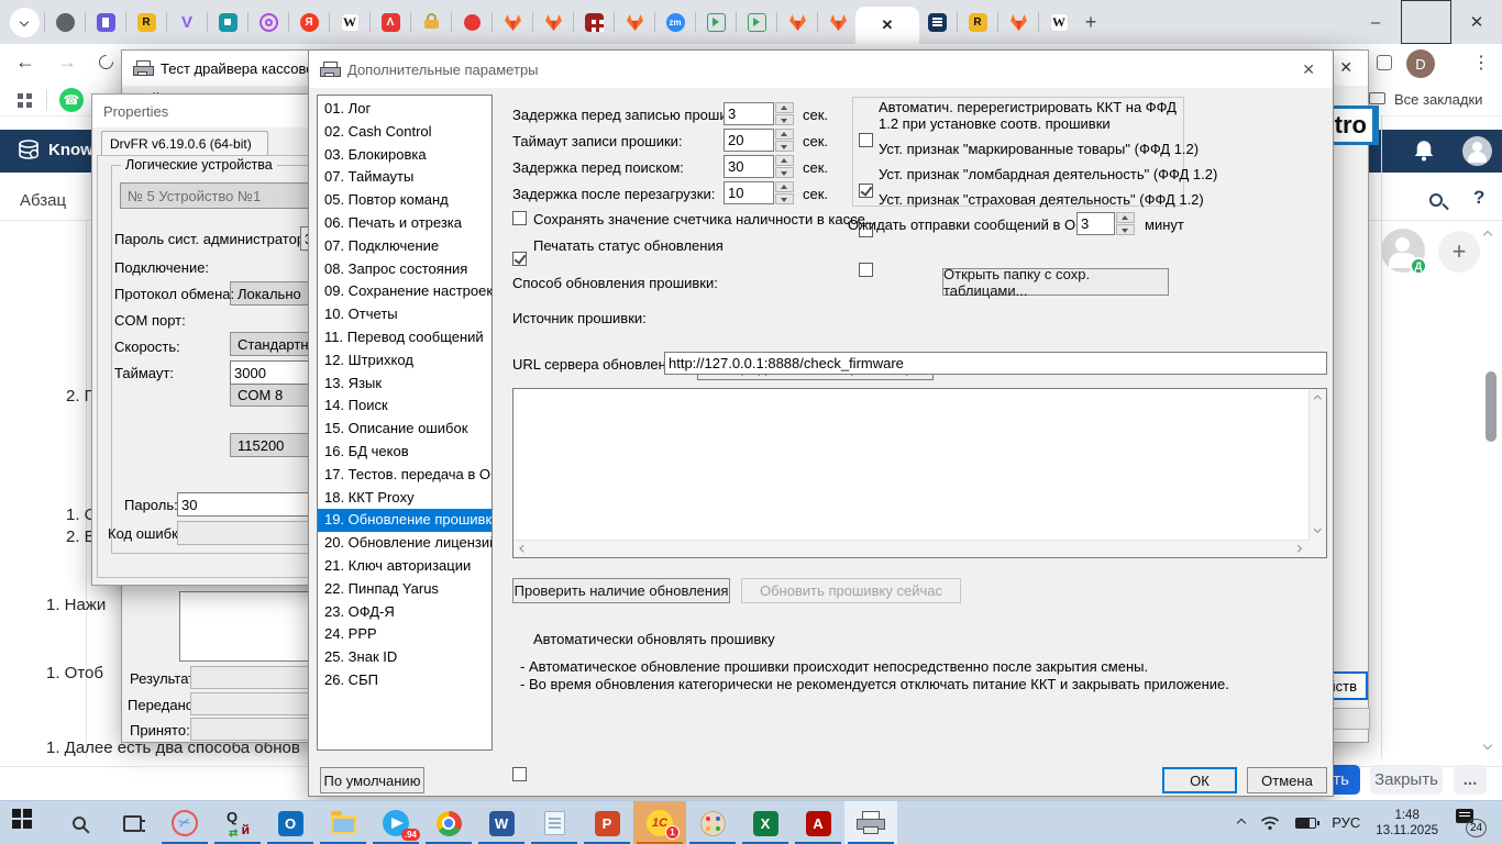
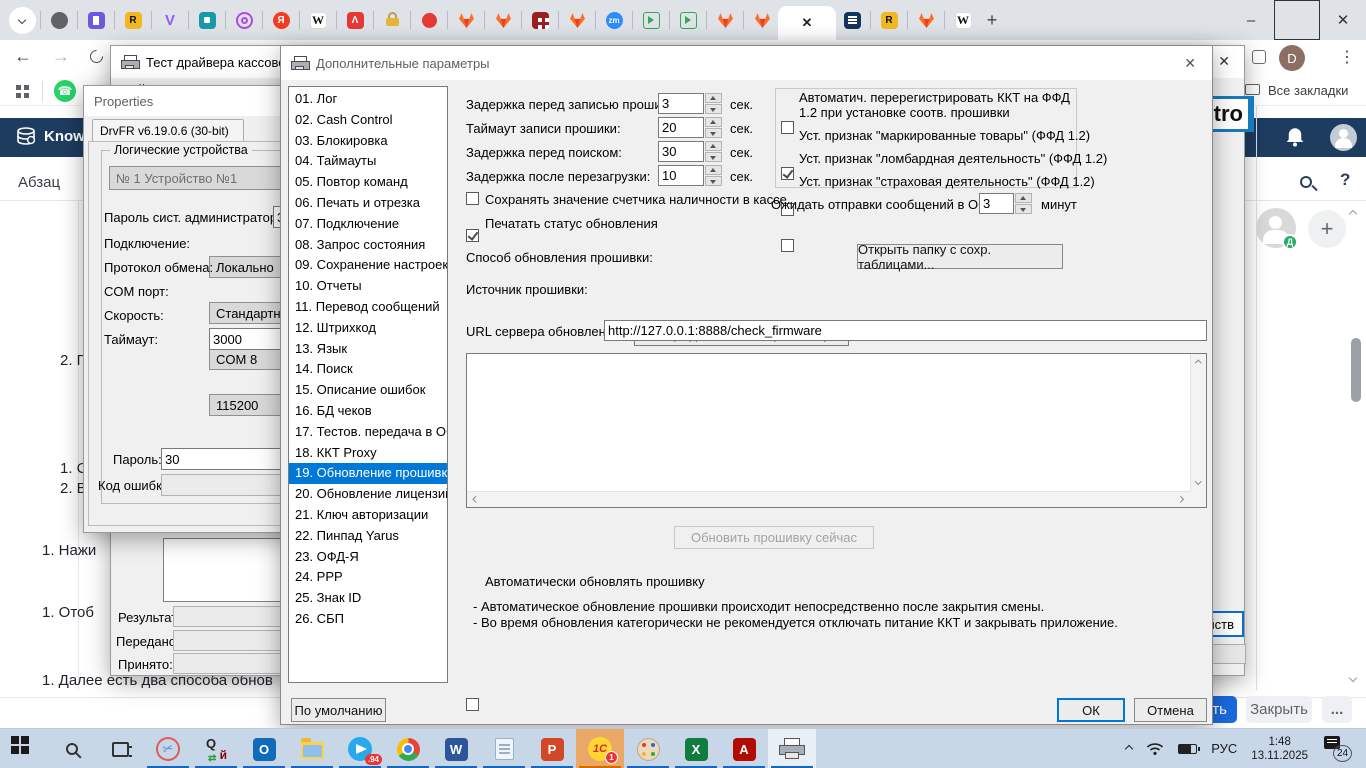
  R
  V
  Я
  W
  Λ
  zm
  ✕
  R
  W
  +
  –
  ✕
  ←
  →
  D
  ⋮
  ☎
  Все закладки
  Know
  Абзац
  ?
  Д
  +
  2. Г
  2. В
  1. Нажи
  1. Отоб
  1. Далее есть два способа обнов
  ть
  Закрыть
  ...
  tro
  Тест драйвера кассов
  ✕
  Результа
  Передан
  Принято:
  ств
  Properties
- DrvFR v6.19.0.6 (64-bit)
+ DrvFR v6.19.0.6 (30-bit)
  Логические устройства
- № 5 Устройство №1
+ № 1 Устройство №1
  Пароль сист. администрато
  Подключение:
  Локально
  Протокол обмена:
  Стандартн
  COM порт:
  COM 8
  Скорость:
  115200
  Таймаут:
  3000
  Пароль:
  30
  Код ошибк
  Дополнительные параметры
  ✕
  01. Лог
  02. Cash Control
  03. Блокировка
- 07. Таймауты
+ 04. Таймауты
  05. Повтор команд
  06. Печать и отрезка
  07. Подключение
  08. Запрос состояния
  09. Сохранение настроек
  10. Отчеты
  11. Перевод сообщений
  12. Штрихкод
  13. Язык
  14. Поиск
  15. Описание ошибок
  16. БД чеков
  17. Тестов. передача в О
  18. ККТ Proxy
  19. Обновление прошивк
  20. Обновление лицензи
  21. Ключ авторизации
  22. Пинпад Yarus
  23. ОФД-Я
  24. PPP
  25. Знак ID
  26. СБП
  Задержка перед записью прош
  3
  сек.
  Таймаут записи прошики:
  20
  сек.
  Задержка перед поиском:
  30
  сек.
  Задержка после перезагрузки:
  10
  сек.
  Сохранять значение счетчика наличности в кассе
  Печатать статус обновления
  Автоматич. перерегистрировать ККТ на ФФД 1.2 при установке соотв. прошивки
  Уст. признак "маркированные товары" (ФФД 1.2)
  Уст. признак "ломбардная деятельность" (ФФД 1.2)
  Уст. признак "страховая деятельность" (ФФД 1.2)
  Ожидать отправки сообщений в О
  3
  минут
  Способ обновления прошивки:
  Открыть папку с сохр. таблицами...
  Источник прошивки:
  URL сервера обновлен
  http://127.0.0.1:8888/check_firmware
- Проверить наличие обновления
  Обновить прошивку сейчас
  Автоматически обновлять прошивку
  - Автоматическое обновление прошивки происходит непосредственно после закрытия смены.
  - Во время обновления категорически не рекомендуется отключать питание ККТ и закрывать приложение.
  По умолчанию
  ОК
  Отмена
  Q
  й
  ⇄
  O
  .94
  W
  P
  1С
  1
  X
  A
  РУС
  1:48
  13.11.2025
  24
